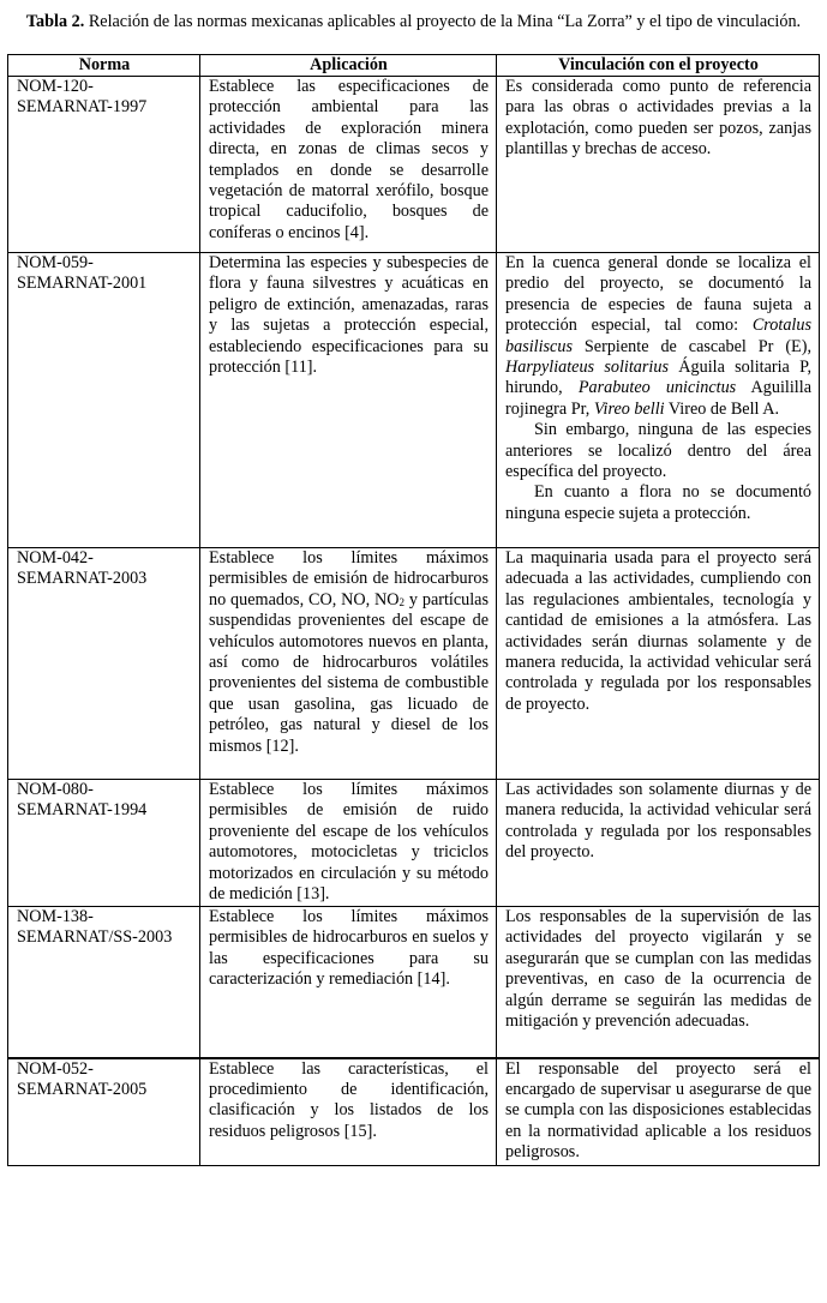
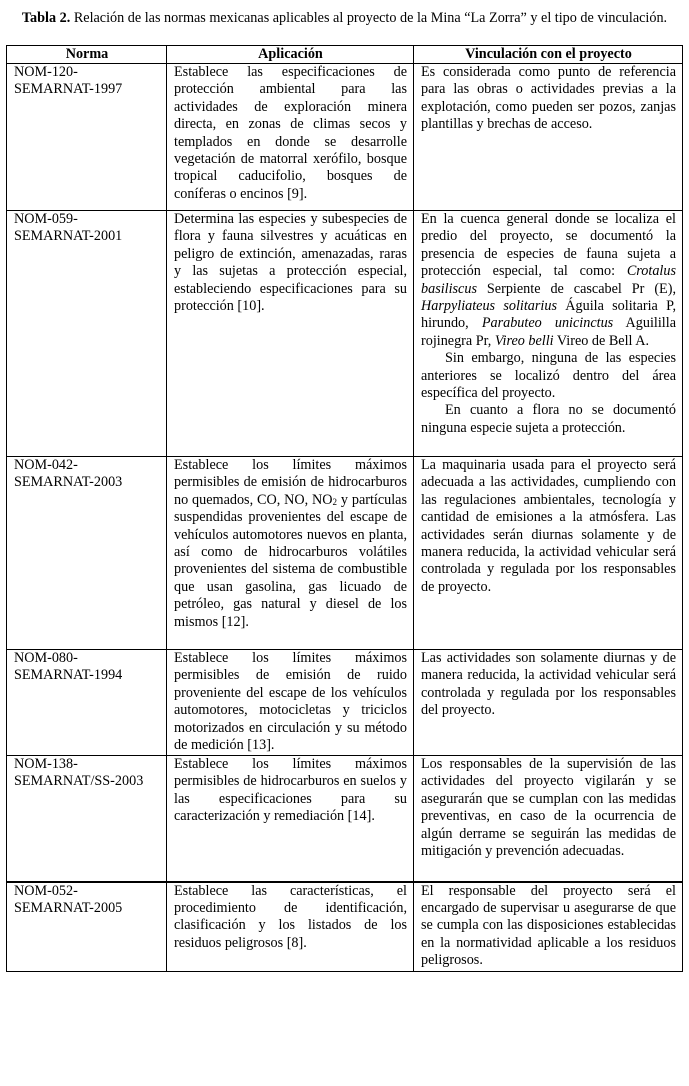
  Tabla 2. Relación de las normas mexicanas aplicables al proyecto de la Mina “La Zorra” y el tipo de vinculación.
  Norma	Aplicación	Vinculación con el proyecto
- NOM-120- SEMARNAT-1997	Establece las especificaciones de protección ambiental para las actividades de exploración minera directa, en zonas de climas secos y templados en donde se desarrolle vegetación de matorral xerófilo, bosque tropical caducifolio, bosques de coníferas o encinos [4].	Es considerada como punto de referencia para las obras o actividades previas a la explotación, como pueden ser pozos, zanjas plantillas y brechas de acceso.
+ NOM-120- SEMARNAT-1997	Establece las especificaciones de protección ambiental para las actividades de exploración minera directa, en zonas de climas secos y templados en donde se desarrolle vegetación de matorral xerófilo, bosque tropical caducifolio, bosques de coníferas o encinos [9].	Es considerada como punto de referencia para las obras o actividades previas a la explotación, como pueden ser pozos, zanjas plantillas y brechas de acceso.
- NOM-059- SEMARNAT-2001	Determina las especies y subespecies de flora y fauna silvestres y acuáticas en peligro de extinción, amenazadas, raras y las sujetas a protección especial, estableciendo especificaciones para su protección [11].	En la cuenca general donde se localiza el predio del proyecto, se documentó la presencia de especies de fauna sujeta a protección especial, tal como: Crotalus basiliscus Serpiente de cascabel Pr (E), Harpyliateus solitarius Águila solitaria P, hirundo, Parabuteo unicinctus Aguililla rojinegra Pr, Vireo belli Vireo de Bell A. Sin embargo, ninguna de las especies anteriores se localizó dentro del área específica del proyecto. En cuanto a flora no se documentó ninguna especie sujeta a protección.
+ NOM-059- SEMARNAT-2001	Determina las especies y subespecies de flora y fauna silvestres y acuáticas en peligro de extinción, amenazadas, raras y las sujetas a protección especial, estableciendo especificaciones para su protección [10].	En la cuenca general donde se localiza el predio del proyecto, se documentó la presencia de especies de fauna sujeta a protección especial, tal como: Crotalus basiliscus Serpiente de cascabel Pr (E), Harpyliateus solitarius Águila solitaria P, hirundo, Parabuteo unicinctus Aguililla rojinegra Pr, Vireo belli Vireo de Bell A. Sin embargo, ninguna de las especies anteriores se localizó dentro del área específica del proyecto. En cuanto a flora no se documentó ninguna especie sujeta a protección.
  NOM-042- SEMARNAT-2003	Establece los límites máximos permisibles de emisión de hidrocarburos no quemados, CO, NO, NO2 y partículas suspendidas provenientes del escape de vehículos automotores nuevos en planta, así como de hidrocarburos volátiles provenientes del sistema de combustible que usan gasolina, gas licuado de petróleo, gas natural y diesel de los mismos [12].	La maquinaria usada para el proyecto será adecuada a las actividades, cumpliendo con las regulaciones ambientales, tecnología y cantidad de emisiones a la atmósfera. Las actividades serán diurnas solamente y de manera reducida, la actividad vehicular será controlada y regulada por los responsables de proyecto.
  NOM-080- SEMARNAT-1994	Establece los límites máximos permisibles de emisión de ruido proveniente del escape de los vehículos automotores, motocicletas y triciclos motorizados en circulación y su método de medición [13].	Las actividades son solamente diurnas y de manera reducida, la actividad vehicular será controlada y regulada por los responsables del proyecto.
  NOM-138- SEMARNAT/SS-2003	Establece los límites máximos permisibles de hidrocarburos en suelos y las especificaciones para su caracterización y remediación [14].	Los responsables de la supervisión de las actividades del proyecto vigilarán y se asegurarán que se cumplan con las medidas preventivas, en caso de la ocurrencia de algún derrame se seguirán las medidas de mitigación y prevención adecuadas.
- NOM-052- SEMARNAT-2005	Establece las características, el procedimiento de identificación, clasificación y los listados de los residuos peligrosos [15].	El responsable del proyecto será el encargado de supervisar u asegurarse de que se cumpla con las disposiciones establecidas en la normatividad aplicable a los residuos peligrosos.
+ NOM-052- SEMARNAT-2005	Establece las características, el procedimiento de identificación, clasificación y los listados de los residuos peligrosos [8].	El responsable del proyecto será el encargado de supervisar u asegurarse de que se cumpla con las disposiciones establecidas en la normatividad aplicable a los residuos peligrosos.
